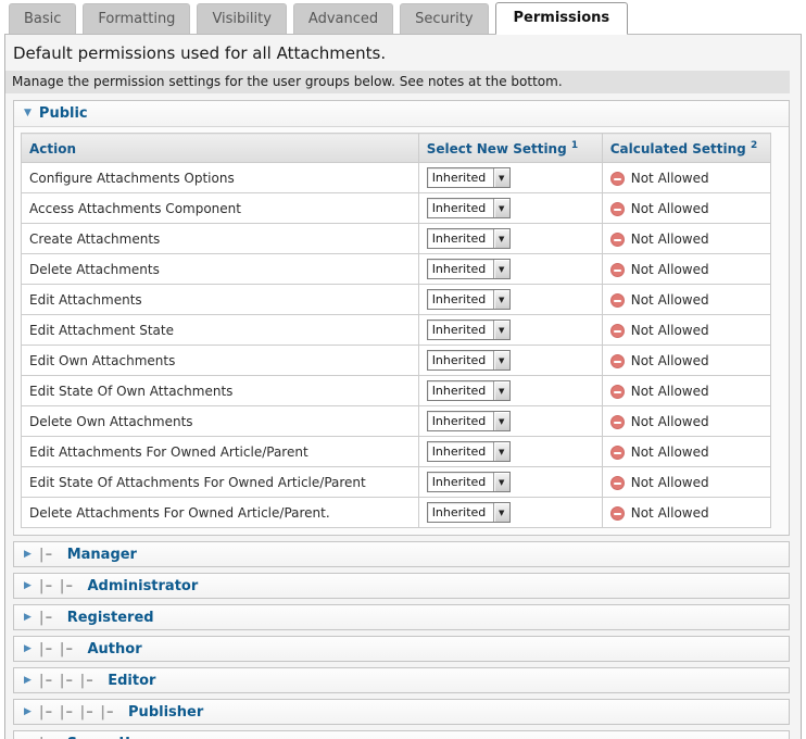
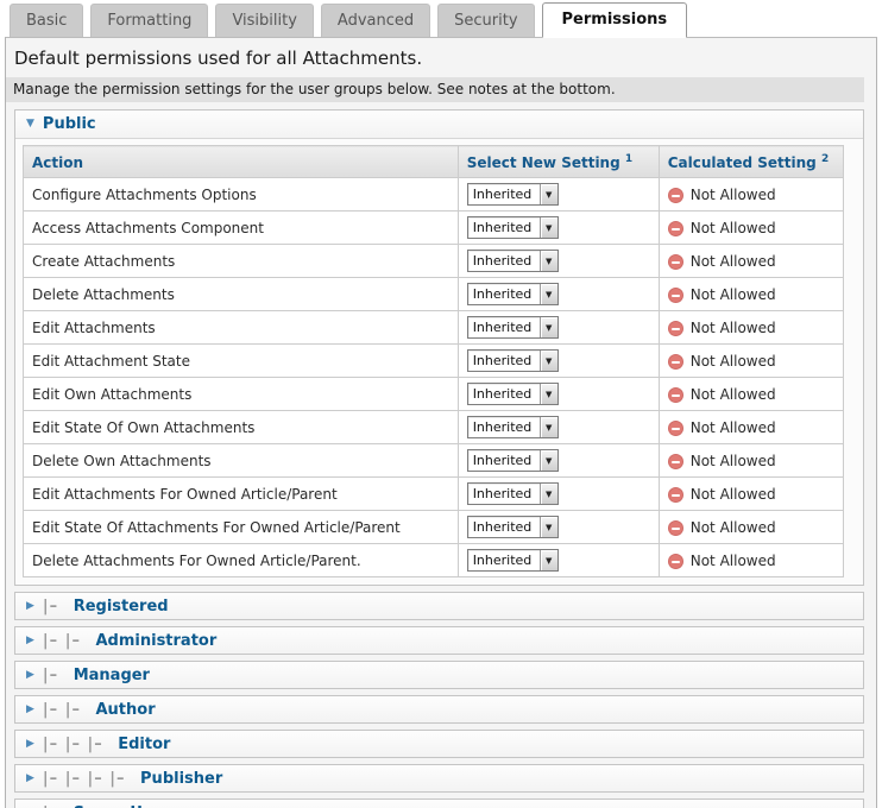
  Basic
  Formatting
  Visibility
  Advanced
  Security
  Permissions
  Default permissions used for all Attachments.
  Manage the permission settings for the user groups below. See notes at the bottom.
  ▼
  Public
  Action	Select New Setting 1	Calculated Setting 2
  Configure Attachments Options	Inherited ▼	Not Allowed
  Access Attachments Component	Inherited ▼	Not Allowed
  Create Attachments	Inherited ▼	Not Allowed
  Delete Attachments	Inherited ▼	Not Allowed
  Edit Attachments	Inherited ▼	Not Allowed
  Edit Attachment State	Inherited ▼	Not Allowed
  Edit Own Attachments	Inherited ▼	Not Allowed
  Edit State Of Own Attachments	Inherited ▼	Not Allowed
  Delete Own Attachments	Inherited ▼	Not Allowed
  Edit Attachments For Owned Article/Parent	Inherited ▼	Not Allowed
  Edit State Of Attachments For Owned Article/Parent	Inherited ▼	Not Allowed
  Delete Attachments For Owned Article/Parent.	Inherited ▼	Not Allowed
  ▶
  |–
- Manager
+ Registered
  ▶
  |– |–
  Administrator
  ▶
  |–
- Registered
+ Manager
  ▶
  |– |–
  Author
  ▶
  |– |– |–
  Editor
  ▶
  |– |– |– |–
  Publisher
